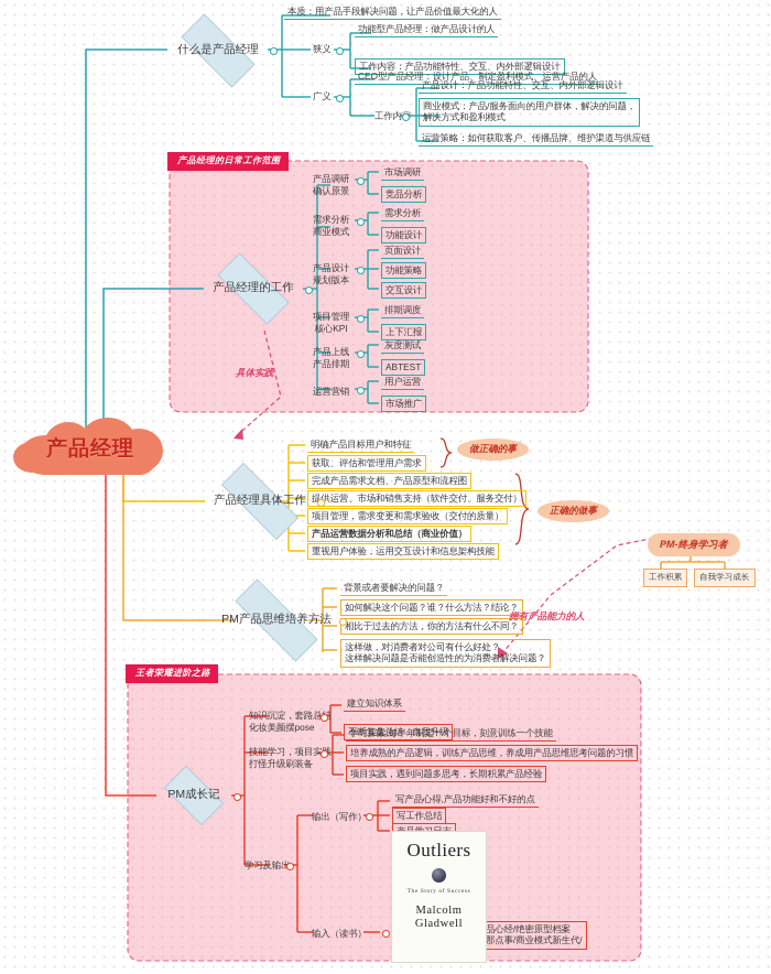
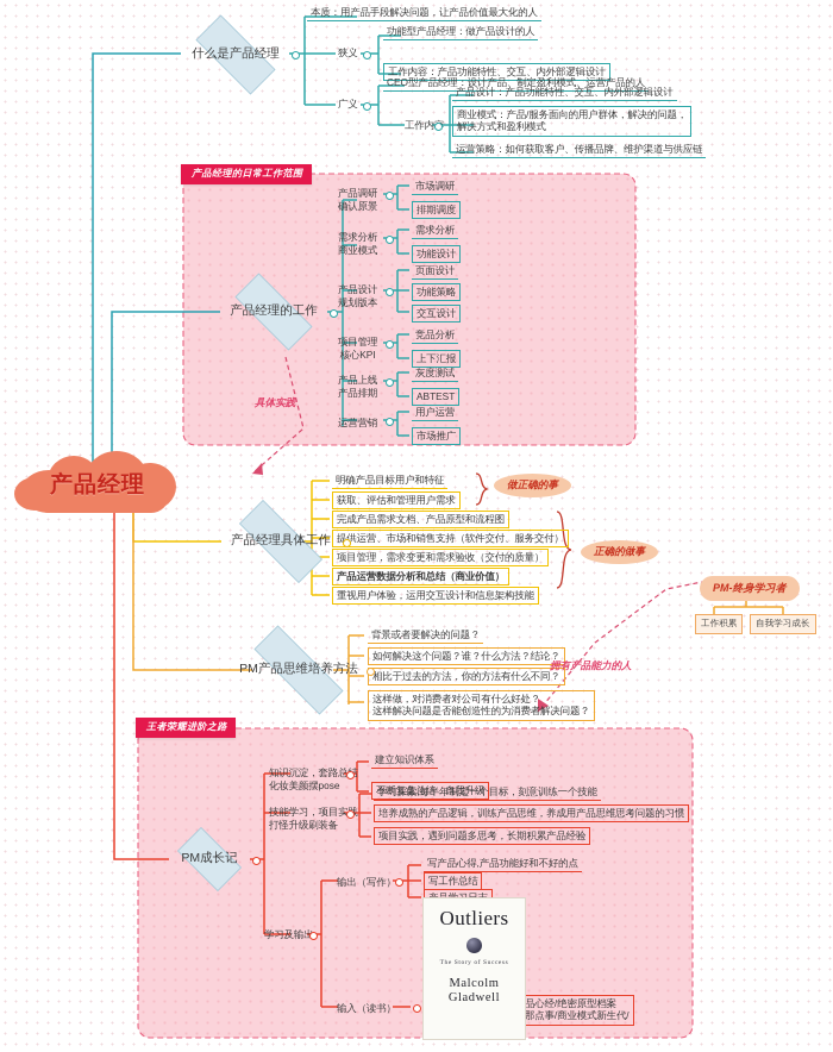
  产品经理
  什么是产品经理
  本质：用产品手段解决问题，让产品价值最大化的人
  狭义
  功能型产品经理：做产品设计的人
  工作内容：产品功能特性、交互、内外部逻辑设计
  广义
  CEO型产品经理：设计产品、制定盈利模式、运营产品的人
  工作内
  产品设计：产品功能特性、交互、内外部逻辑设计
  商业模式：产品/服务面向的用户群体，解决的问题，
  解决方式和盈利模式
  运营策略：如何获取客户、传播品牌、维护渠道与供应链
  产品经理的日常工作范围
  产品经理的工作
  具体实践
  产品调研
  确认原景
  市场调研
- 竞品分析
+ 排期调度
  需求分析
  商业模式
  需求分析
  功能设计
  产品设计
  规划版本
  页面设计
  功能策略
  交互设计
  项目管理
  核心KPI
- 排期调度
+ 竞品分析
  上下汇报
  产品上线
  产品排期
  灰度测试
  ABTEST
  运营营销
  用户运营
  市场推广
  产品经理具体工作
  明确产品目标用户和特征
  获取、评估和管理用户需求
  完成产品需求文档、产品原型和流程图
  提供运营、市场和销售支持（软件交付、服务交付）
  项目管理，需求变更和需求验收（交付的质量）
  产品运营数据分析和总结（商业价值）
  重视用户体验，运用交互设计和信息架构技能
  做正确的事
  正确的做事
  PM产品思维培养方法
  背景或者要解决的问题？
  如何解决这个问题？谁？什么方法？结论？
  相比于过去的方法，你的方法有什么不同？
  这样做，对消费者对公司有什么好处？
  这样解决问题是否能创造性的为消费者解决问题？
  拥有产品能力的人
  PM-终身学习者
  工作积累
  自我学习成长
  王者荣耀进阶之路
  PM成长记
  知识沉淀，套路总
  化妆美颜摆pose
  建立知识体系
  不断复盘总结，自我升级
  技能学习，项目实
  打怪升级刷装备
  学习探索,每半年制定一个目标，刻意训练一个技能
  培养成熟的产品逻辑，训练产品思维，养成用产品思维思考问题的习惯
  项目实践，遇到问题多思考，长期积累产品经验
  学习及输
  输出（写作）
  写产品心得,产品功能好和不好的点
  写工作总结
  输入（读书）
  Outliers
  Malcolm
  Gladwell
